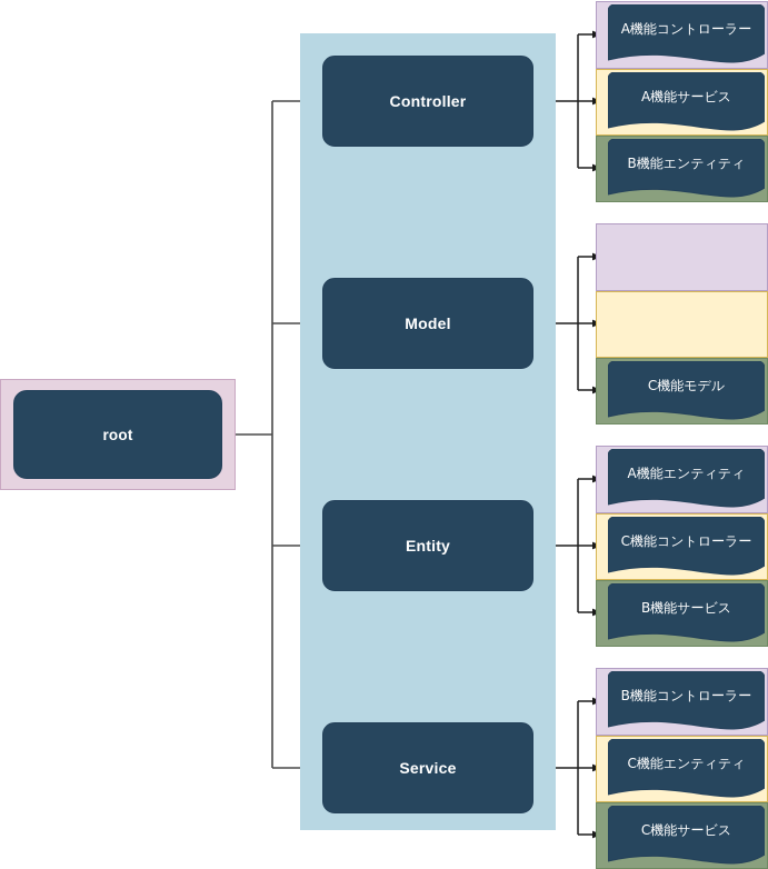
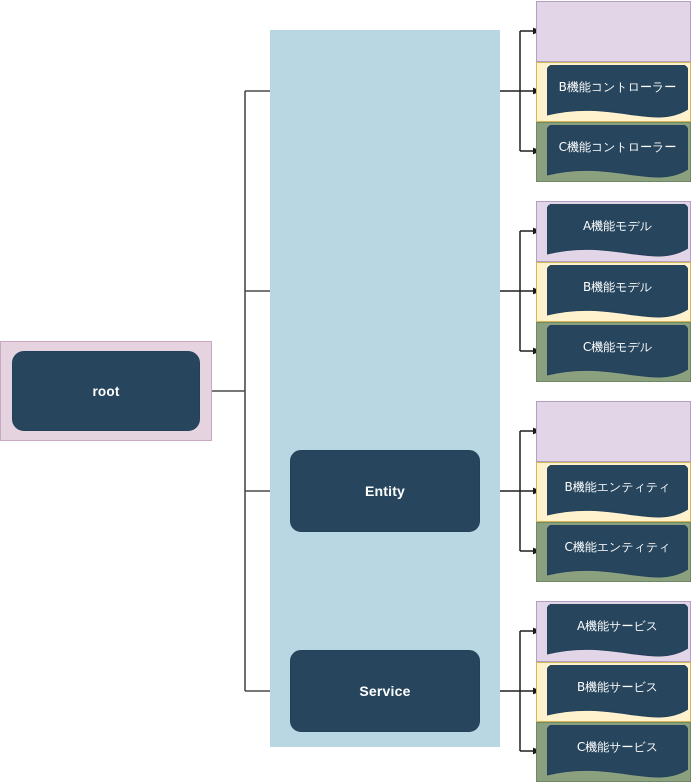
  root
- Controller
- Model
  Entity
  Service
- A機能コントローラー
- A機能サービス
+ B機能コントローラー
- B機能エンティティ
+ C機能コントローラー
+ A機能モデル
+ B機能モデル
  C機能モデル
- A機能エンティティ
- C機能コントローラー
+ B機能エンティティ
- B機能サービス
+ C機能エンティティ
- B機能コントローラー
+ A機能サービス
- C機能エンティティ
+ B機能サービス
  C機能サービス
